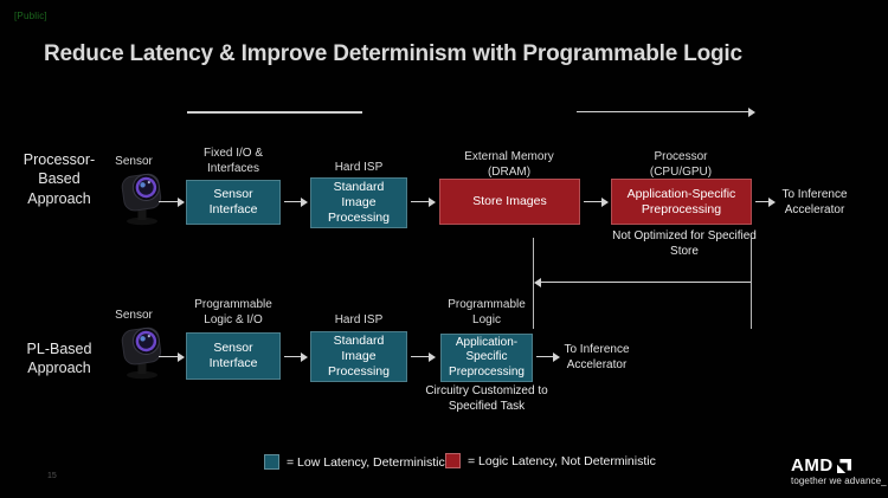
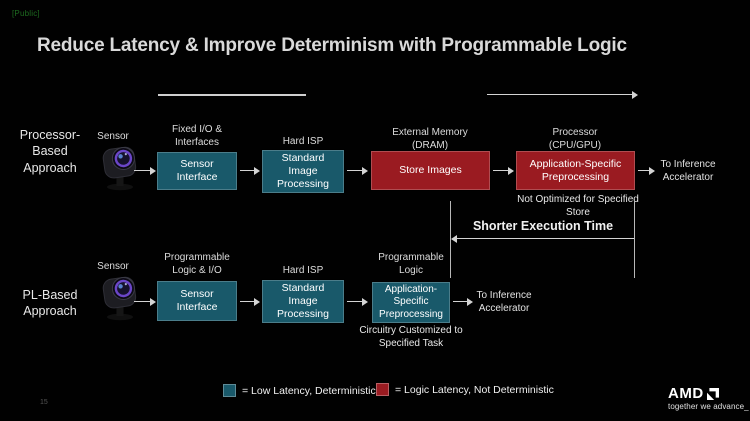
  [Public]
  Reduce Latency & Improve Determinism with Programmable Logic
  Processor-
  Based
  Approach
  Sensor
  Fixed I/O &
  Interfaces
  Sensor
  Interface
  Hard ISP
  Standard
  Image
  Processing
  External Memory
  (DRAM)
  Store Images
  Processor
  (CPU/GPU)
  Application-Specific
  Preprocessing
  Not Optimized for Specified Store
  To Inference
  Accelerator
+ Shorter Execution Time
  PL-Based
  Approach
  Sensor
  Programmable
  Logic & I/O
  Sensor
  Interface
  Hard ISP
  Standard
  Image
  Processing
  Programmable
  Logic
  Application-
  Specific
  Preprocessing
  Circuitry Customized to
  Specified Task
  To Inference
  Accelerator
  = Low Latency, Deterministic
  = Logic Latency, Not Deterministic
  AMD
  together we advance_
